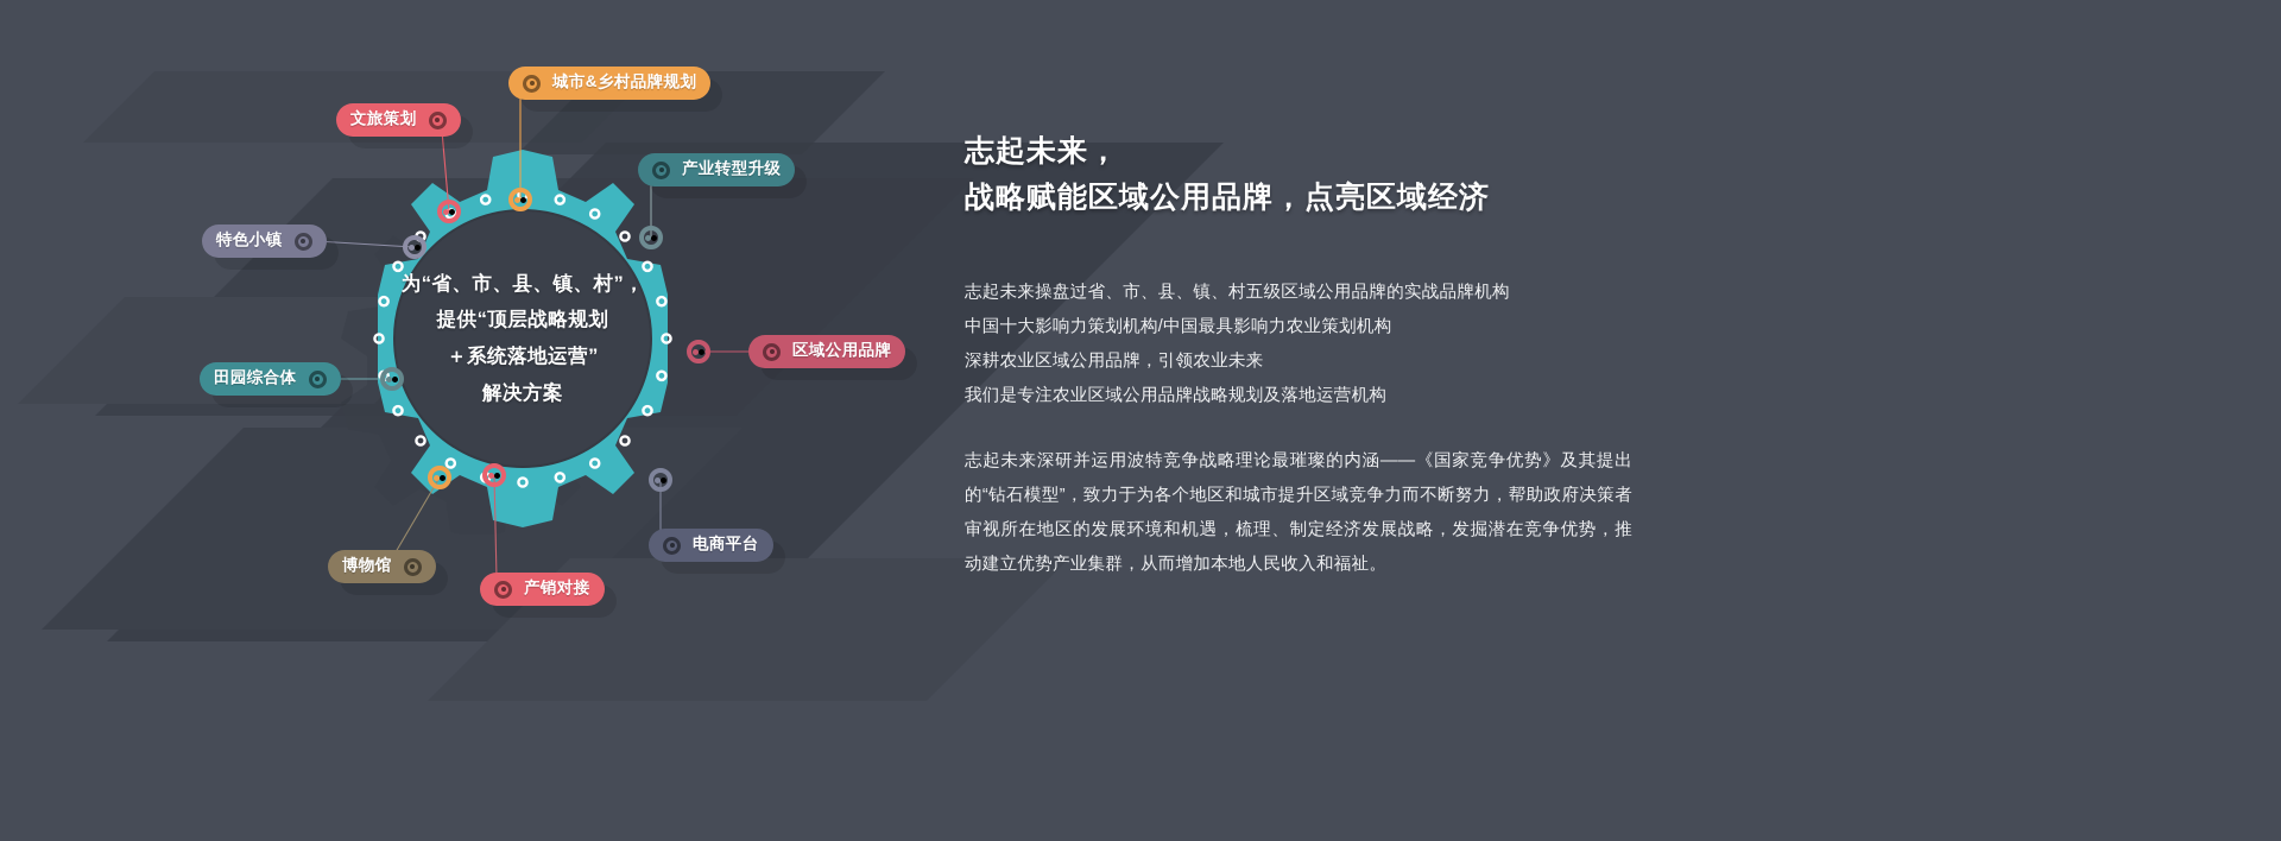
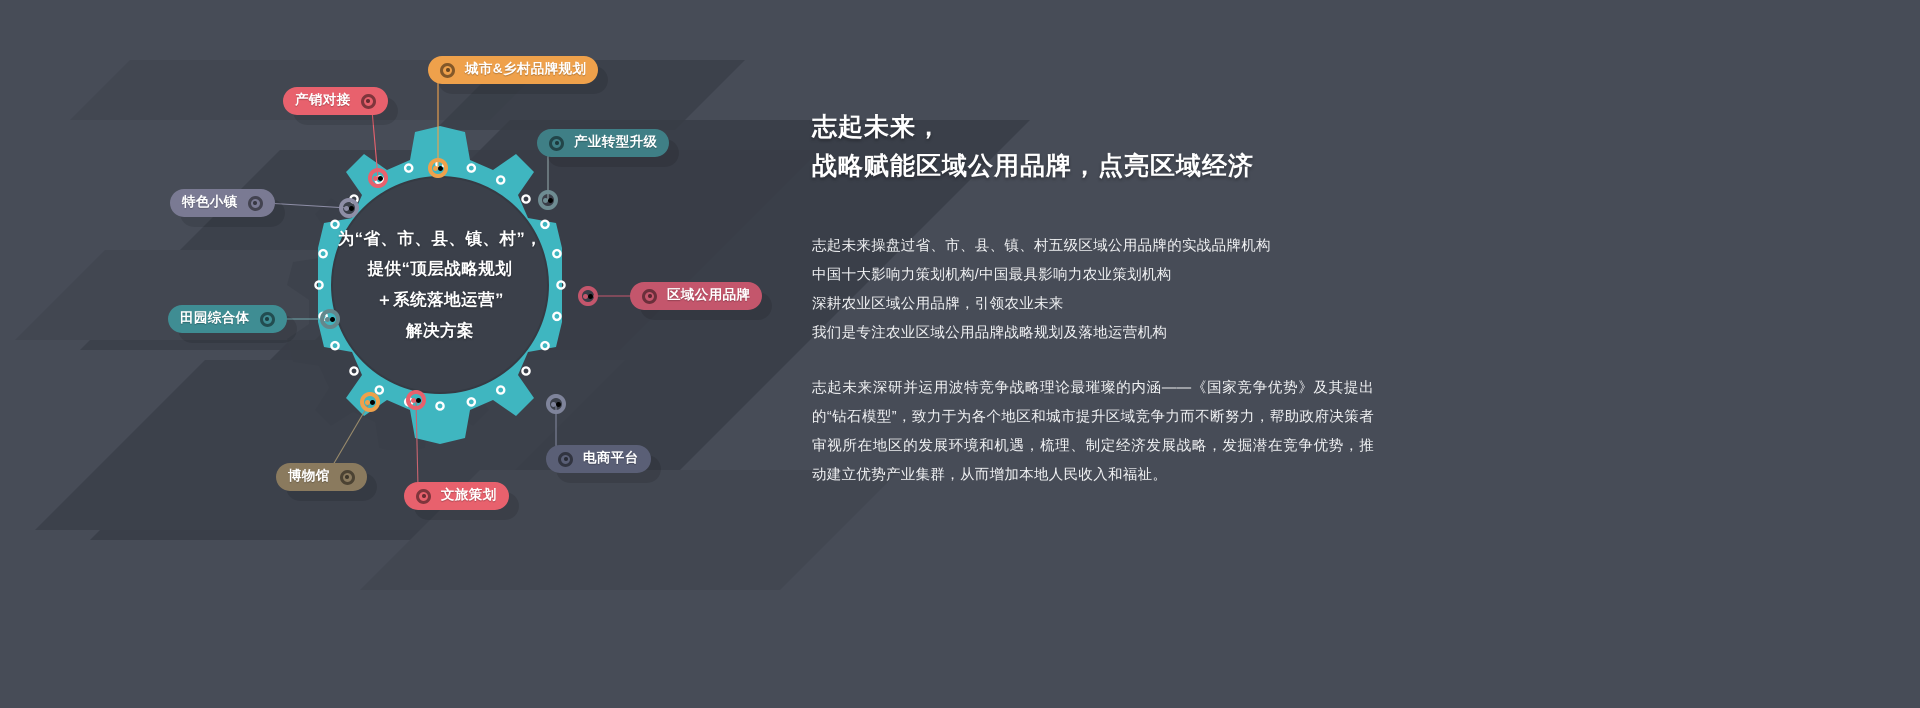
  为“省、市、县、镇、村”，
  提供“顶层战略规划
  ＋系统落地运营”
  解决方案
  城市&乡村品牌规划
- 文旅策划
+ 产销对接
  产业转型升级
  特色小镇
  田园综合体
  区域公用品牌
  电商平台
- 产销对接
+ 文旅策划
  博物馆
  志起未来，
  战略赋能区域公用品牌，点亮区域经济
  志起未来操盘过省、市、县、镇、村五级区域公用品牌的实战品牌机构
  中国十大影响力策划机构/中国最具影响力农业策划机构
  深耕农业区域公用品牌，引领农业未来
  我们是专注农业区域公用品牌战略规划及落地运营机构
  志起未来深研并运用波特竞争战略理论最璀璨的内涵——《国家竞争优势》及其提出的“钻石模型”，致力于为各个地区和城市提升区域竞争力而不断努力，帮助政府决策者审视所在地区的发展环境和机遇，梳理、制定经济发展战略，发掘潜在竞争优势，推动建立优势产业集群，从而增加本地人民收入和福祉。
